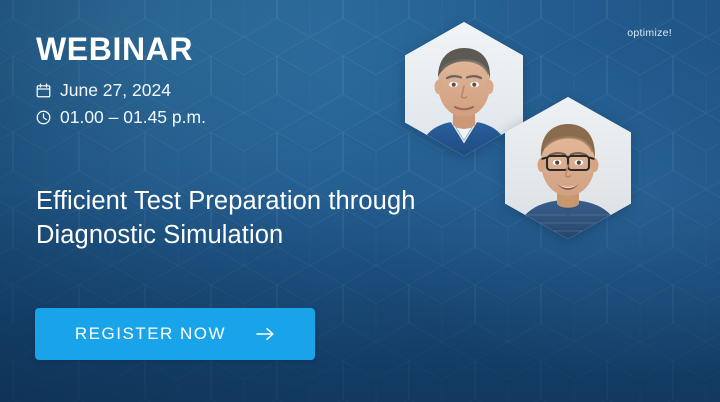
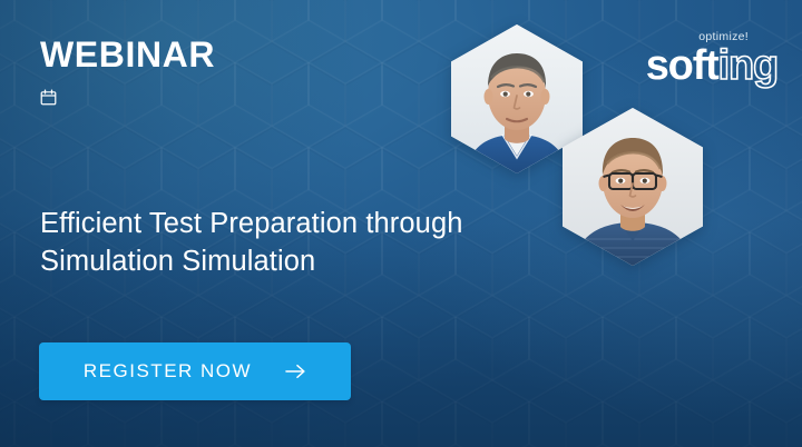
  WEBINAR
- June 27, 2024
- 01.00 – 01.45 p.m.
- Efficient Test Preparation through Diagnostic Simulation
+ Efficient Test Preparation through Simulation Simulation
  REGISTER NOW
  optimize!
+ soft
+ ing
